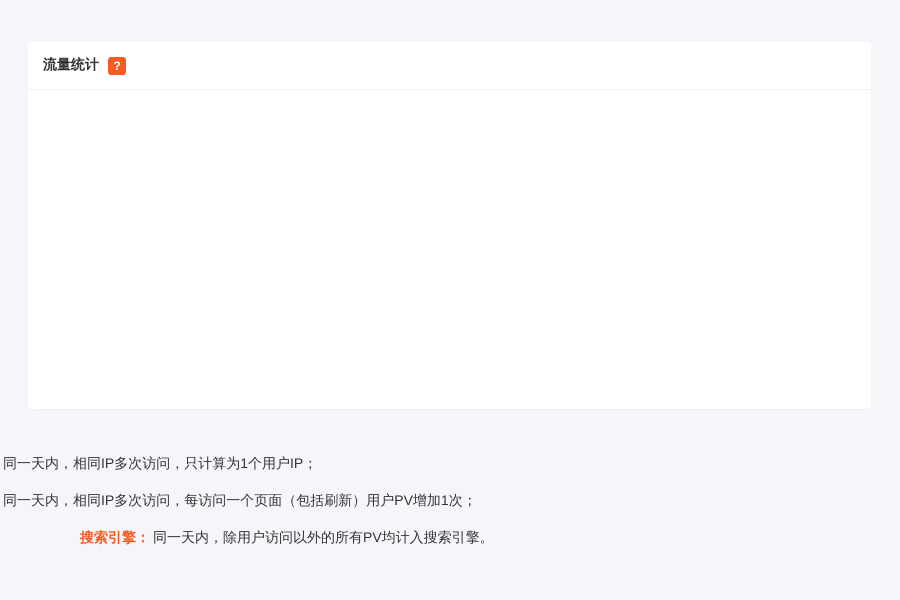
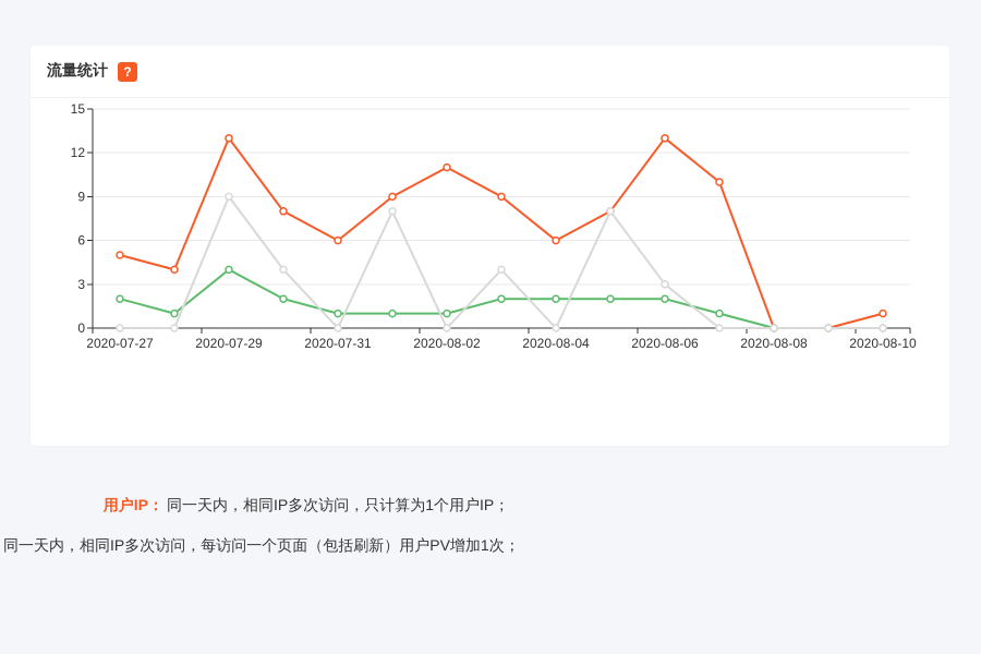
  流量统计
  ?
+ 0
+ 3
+ 6
+ 9
+ 12
+ 15
+ 2020-07-27
+ 2020-07-29
+ 2020-07-31
+ 2020-08-02
+ 2020-08-04
+ 2020-08-06
+ 2020-08-08
+ 2020-08-10
+ 用户IP：
  同一天内，相同IP多次访问，只计算为1个用户IP；
  同一天内，相同IP多次访问，每访问一个页面（包括刷新）用户PV增加1次；
- 搜索引擎：
- 同一天内，除用户访问以外的所有PV均计入搜索引擎。
